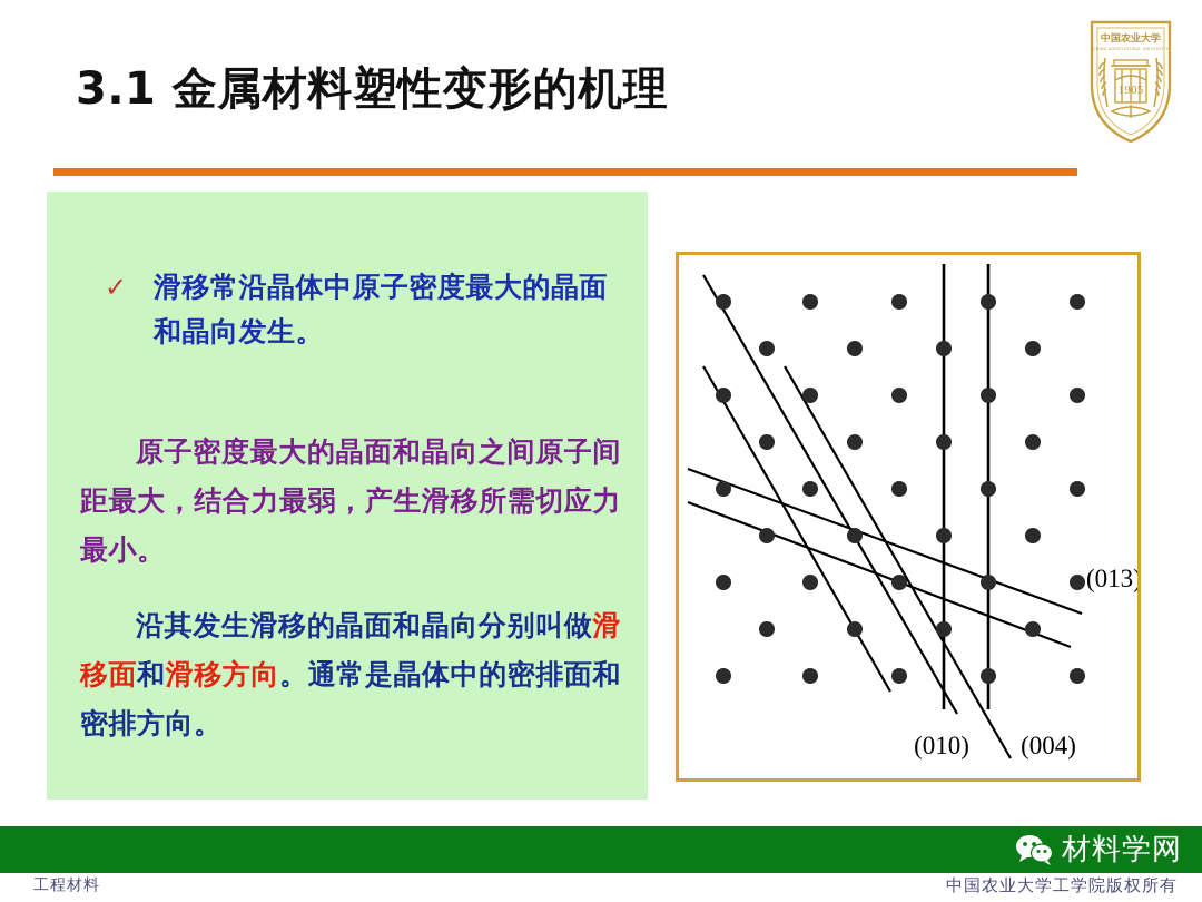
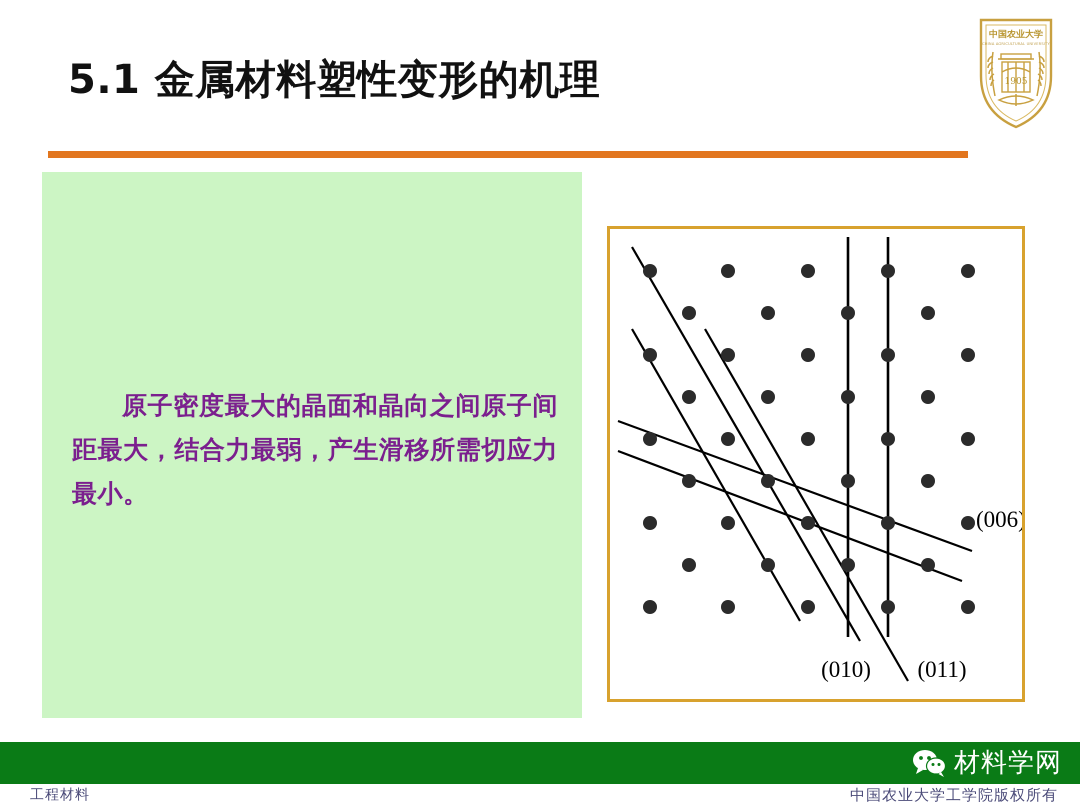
- 3.1 金属材料塑性变形的机理
+ 5.1 金属材料塑性变形的机理
  中国农业大学
  1905
- ✓
- 滑移常沿晶体中原子密度最大的晶面和晶向发生。
  原子密度最大的晶面和晶向之间原子间距最大，结合力最弱，产生滑移所需切应力最小。
- 沿其发生滑移的晶面和晶向分别叫做滑移面和滑移方向。通常是晶体中的密排面和密排方向。
- (013)
+ (006)
  (010)
- (004)
+ (011)
  材料学网
  工程材料
  中国农业大学工学院版权所有
